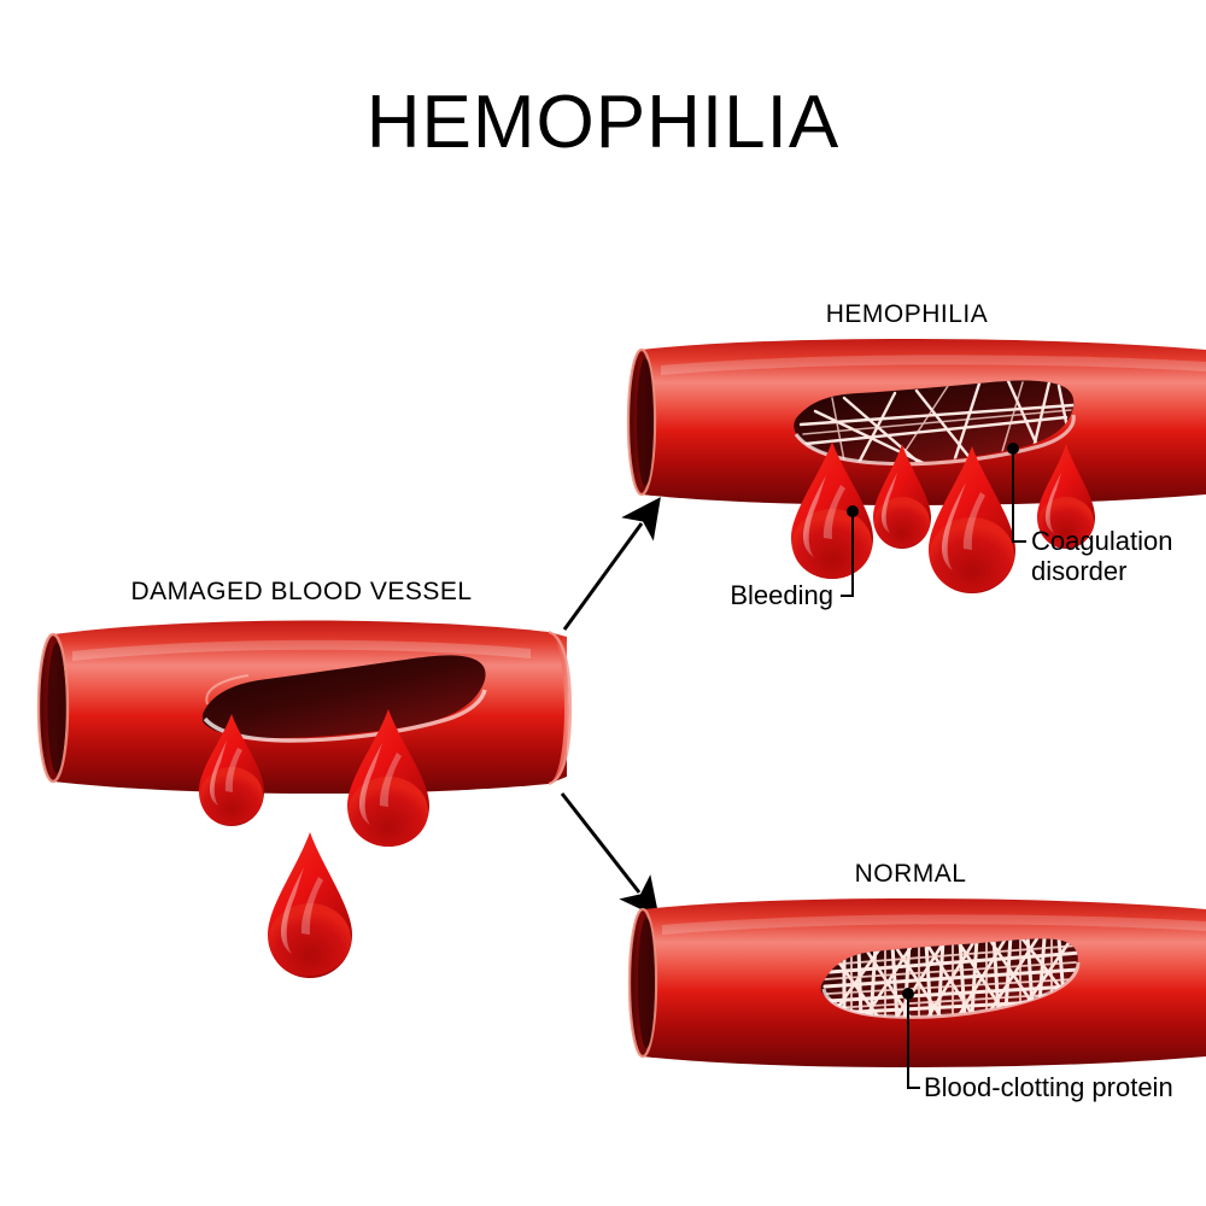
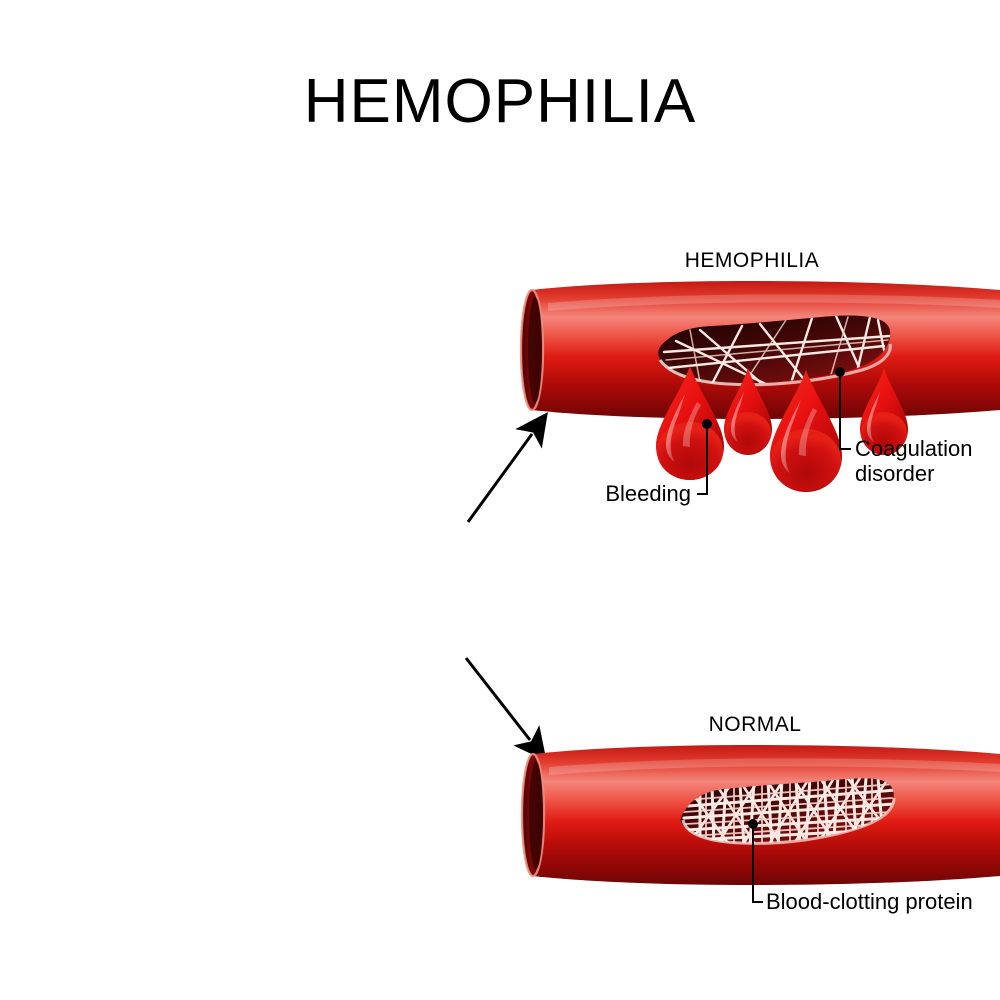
  HEMOPHILIA
- DAMAGED BLOOD VESSEL
  HEMOPHILIA
  Bleeding
  Coagulation
  disorder
  NORMAL
  Blood-clotting protein
